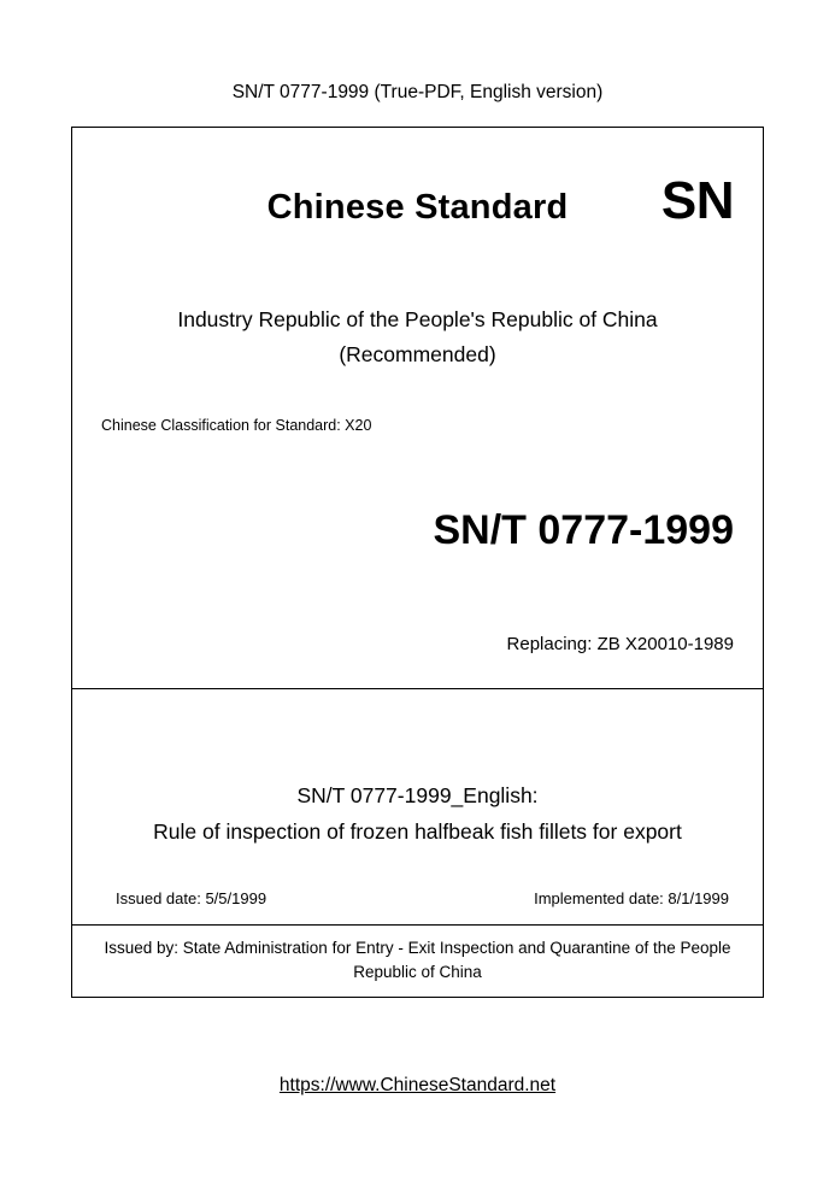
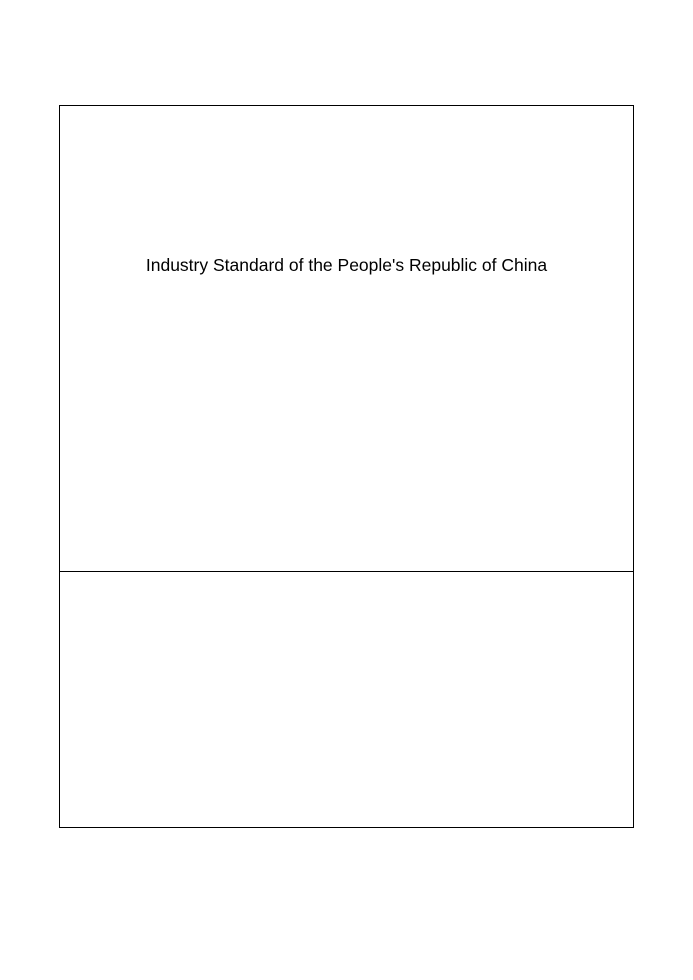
- SN/T 0777-1999 (True-PDF, English version)
- Chinese Standard
- SN
- Industry Republic of the People's Republic of China
+ Industry Standard of the People's Republic of China
- (Recommended)
- Chinese Classification for Standard: X20
- SN/T 0777-1999
- Replacing: ZB X20010-1989
- SN/T 0777-1999_English:
- Rule of inspection of frozen halfbeak fish fillets for export
- Issued date: 5/5/1999
- Implemented date: 8/1/1999
- Issued by: State Administration for Entry - Exit Inspection and Quarantine of the People Republic of China
- https://www.ChineseStandard.net
